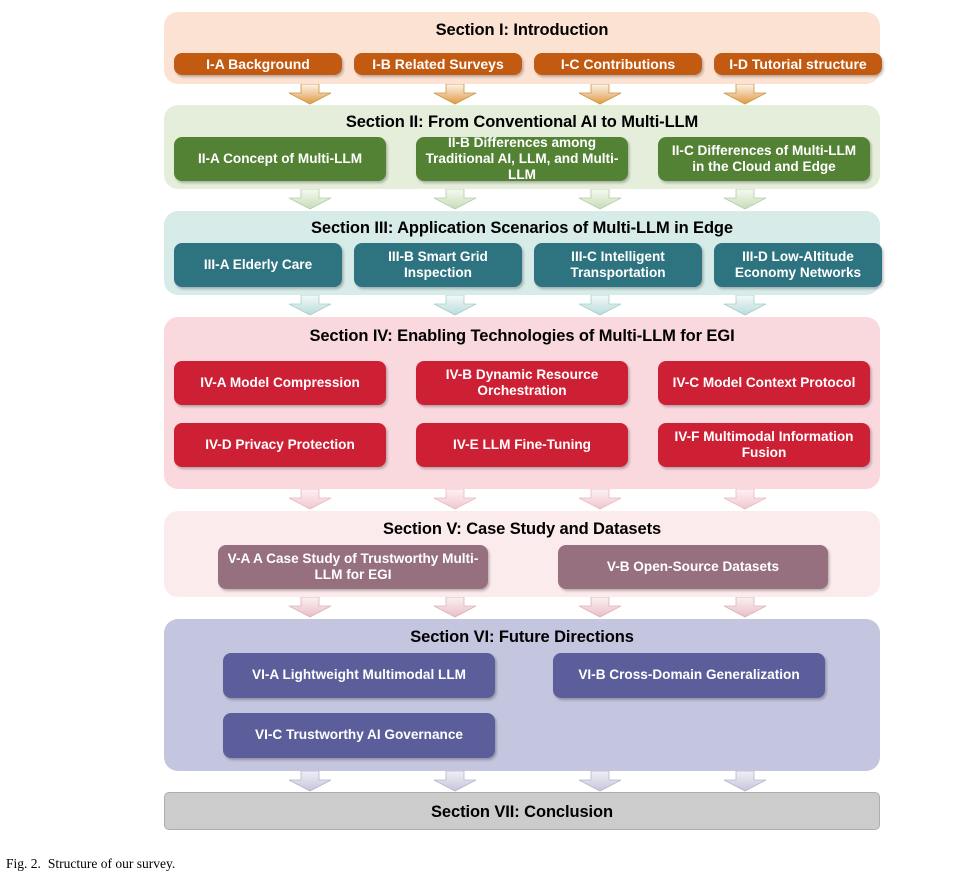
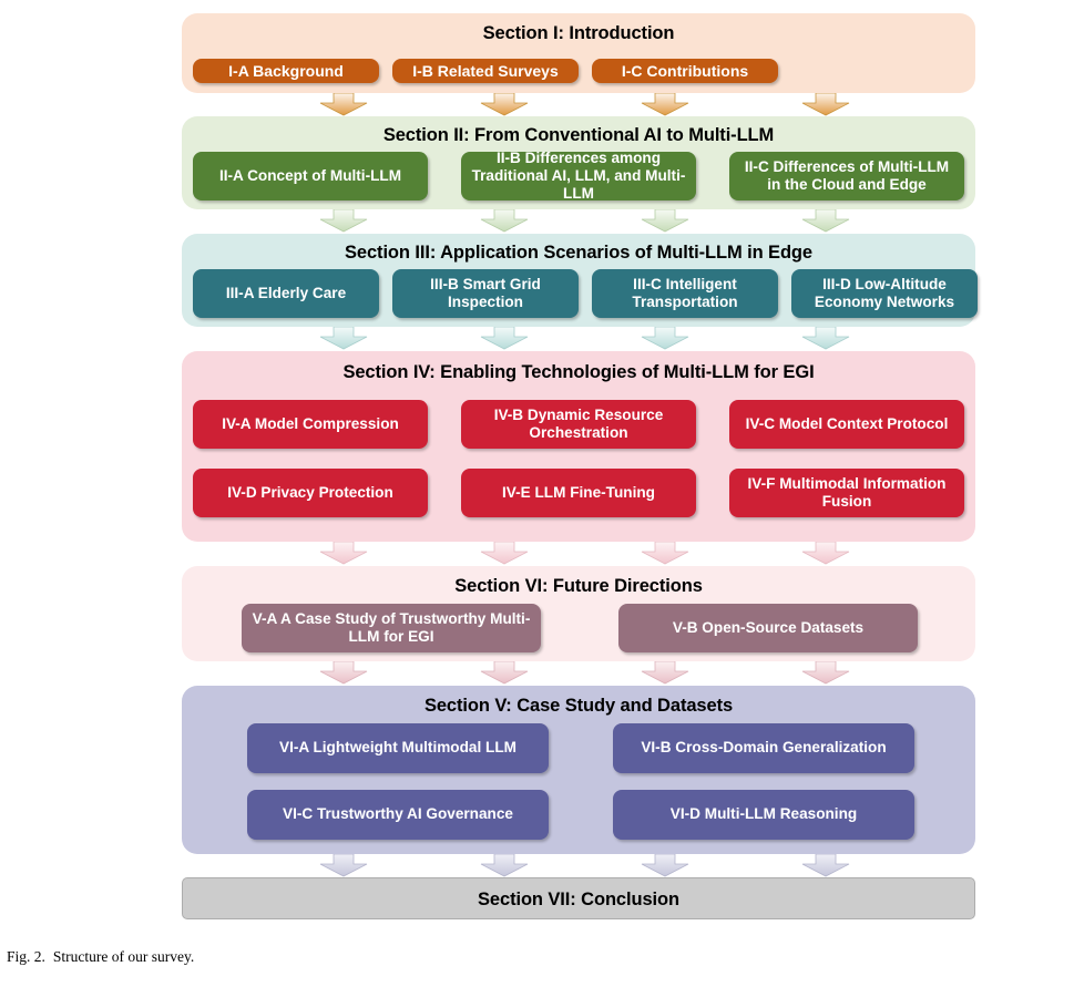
  Section I: Introduction
  I-A Background
  I-B Related Surveys
  I-C Contributions
- I-D Tutorial structure
  Section II: From Conventional AI to Multi-LLM
  II-A Concept of Multi-LLM
  II-B Differences among Traditional AI, LLM, and Multi-LLM
  II-C Differences of Multi-LLM in the Cloud and Edge
  Section III: Application Scenarios of Multi-LLM in Edge
  III-A Elderly Care
  III-B Smart Grid Inspection
  III-C Intelligent Transportation
  III-D Low-Altitude Economy Networks
  Section IV: Enabling Technologies of Multi-LLM for EGI
  IV-A Model Compression
  IV-B Dynamic Resource Orchestration
  IV-C Model Context Protocol
  IV-D Privacy Protection
  IV-E LLM Fine-Tuning
  IV-F Multimodal Information Fusion
- Section V: Case Study and Datasets
+ Section VI: Future Directions
  V-A A Case Study of Trustworthy Multi-LLM for EGI
  V-B Open-Source Datasets
- Section VI: Future Directions
+ Section V: Case Study and Datasets
  VI-A Lightweight Multimodal LLM
  VI-B Cross-Domain Generalization
  VI-C Trustworthy AI Governance
+ VI-D Multi-LLM Reasoning
  Section VII: Conclusion
  Fig. 2. Structure of our survey.
